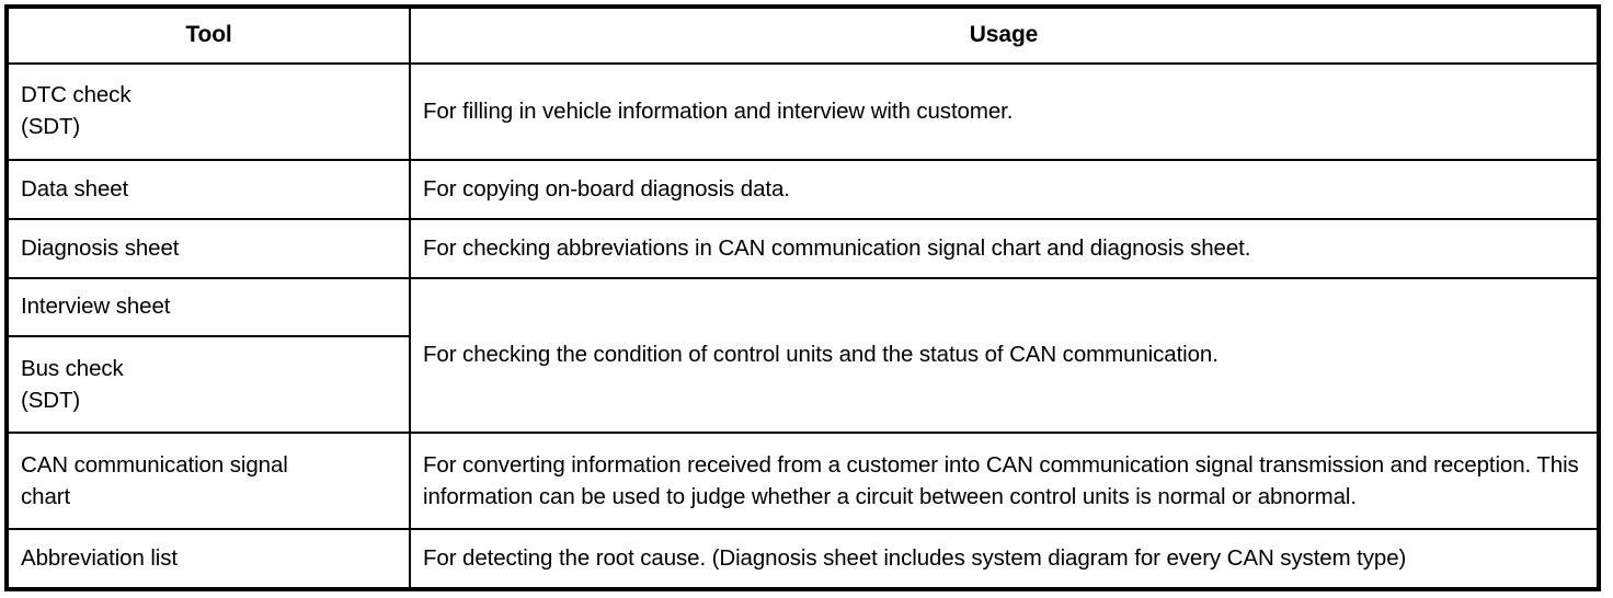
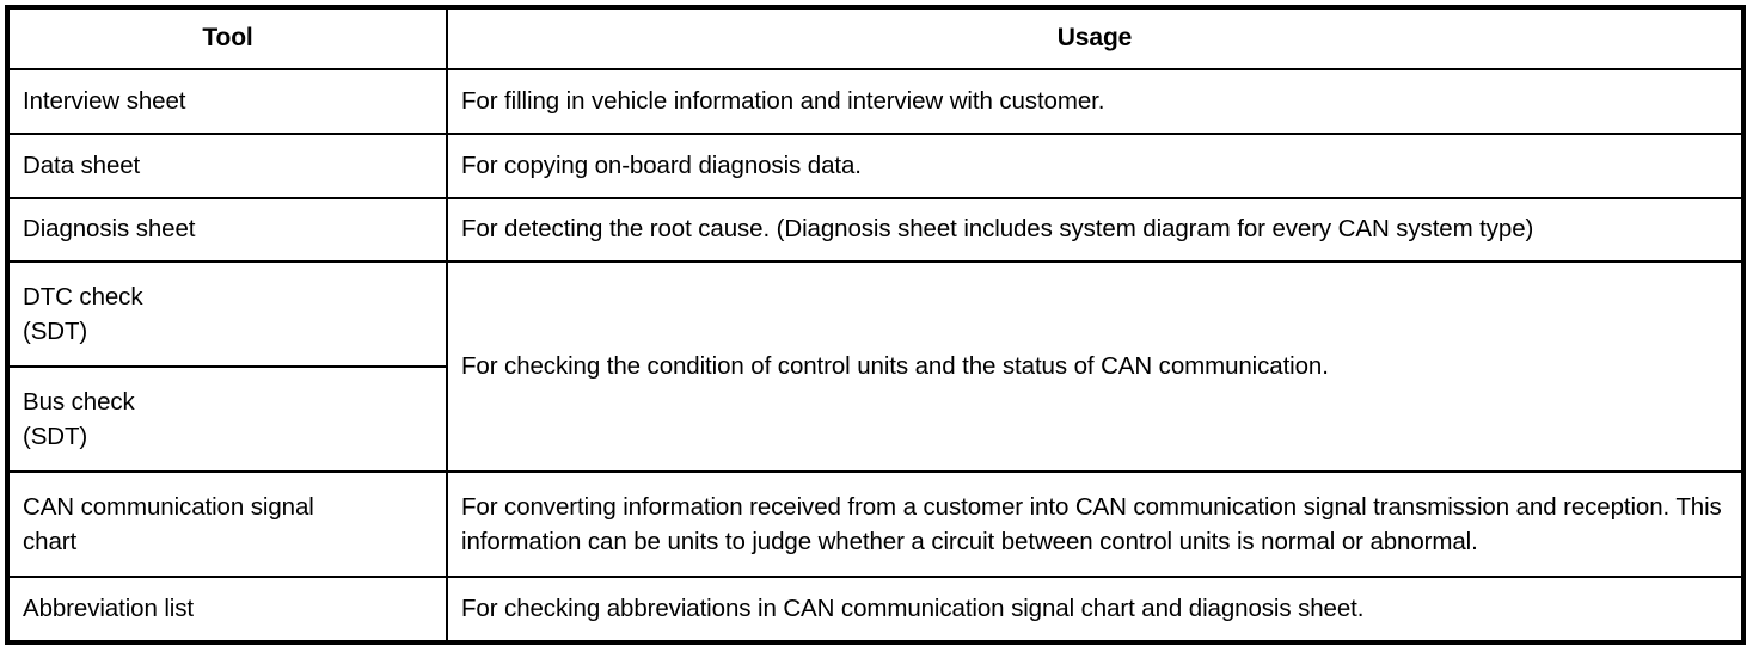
  Tool	Usage
- DTC check (SDT)	For filling in vehicle information and interview with customer.
+ Interview sheet	For filling in vehicle information and interview with customer.
  Data sheet	For copying on-board diagnosis data.
- Diagnosis sheet	For checking abbreviations in CAN communication signal chart and diagnosis sheet.
+ Diagnosis sheet	For detecting the root cause. (Diagnosis sheet includes system diagram for every CAN system type)
- Interview sheet	For checking the condition of control units and the status of CAN communication.
+ DTC check (SDT)	For checking the condition of control units and the status of CAN communication.
  Bus check (SDT)
- CAN communication signal chart	For converting information received from a customer into CAN communication signal transmission and reception. This information can be used to judge whether a circuit between control units is normal or abnormal.
+ CAN communication signal chart	For converting information received from a customer into CAN communication signal transmission and reception. This information can be units to judge whether a circuit between control units is normal or abnormal.
- Abbreviation list	For detecting the root cause. (Diagnosis sheet includes system diagram for every CAN system type)
+ Abbreviation list	For checking abbreviations in CAN communication signal chart and diagnosis sheet.
